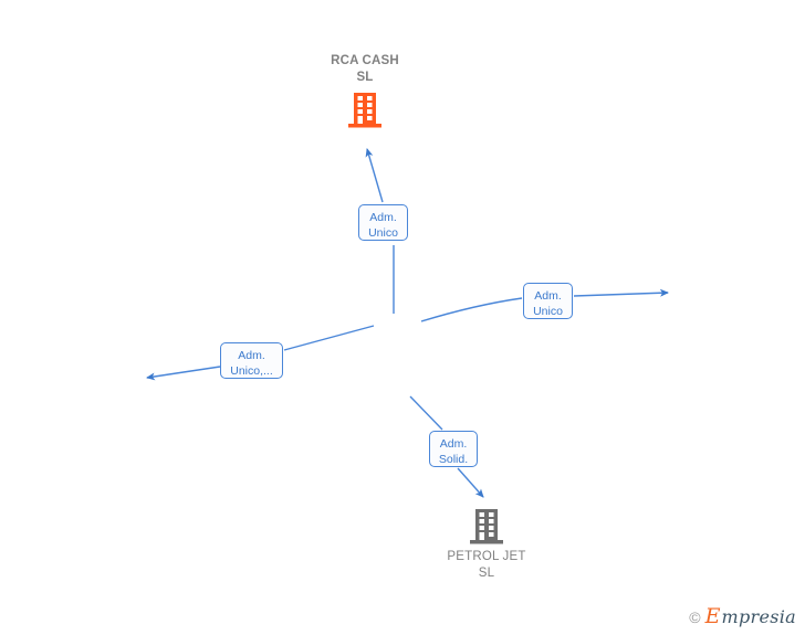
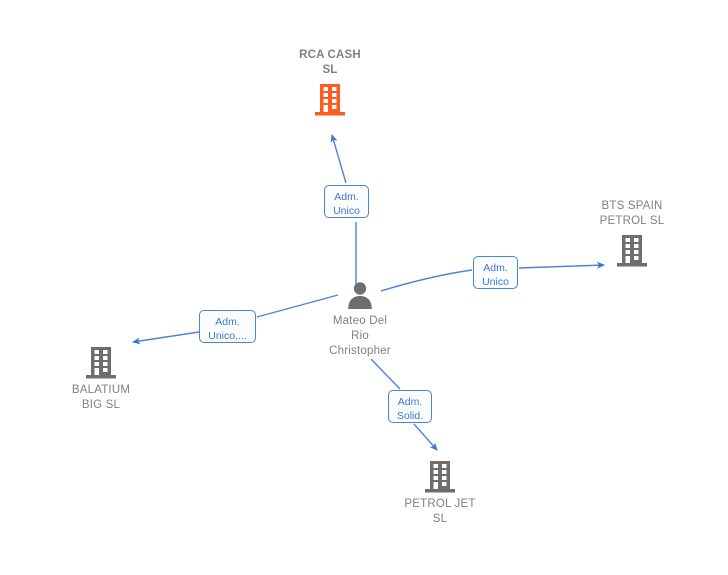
  RCA CASH
  SL
+ BTS SPAIN
+ PETROL SL
+ Mateo Del
+ Rio
+ Christopher
+ BALATIUM
+ BIG SL
  PETROL JET
  SL
  Adm.
  Unico
  Adm.
  Unico
  Adm.
  Unico,...
  Adm.
  Solid.
- ©
- Empresia
